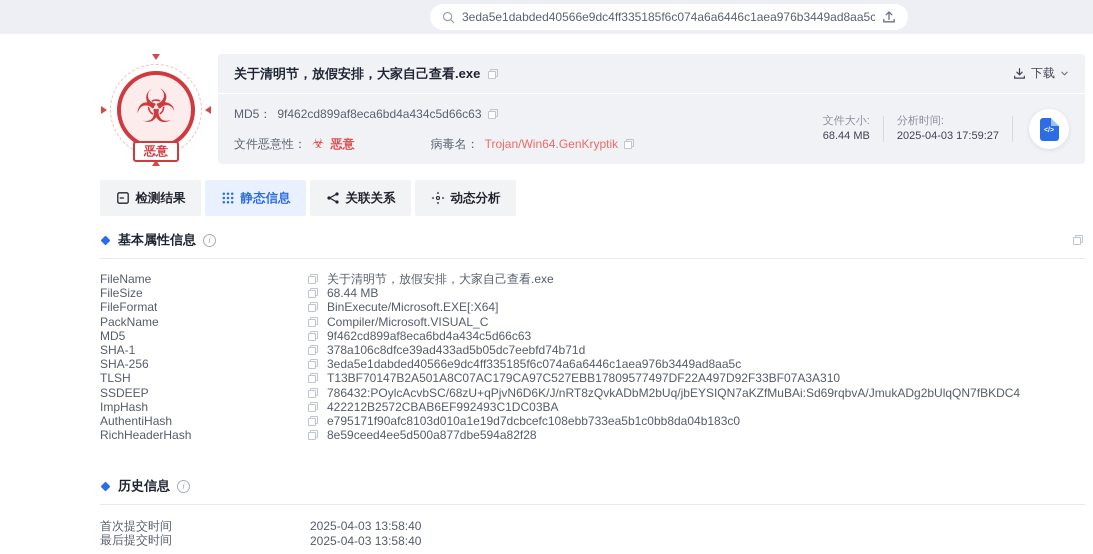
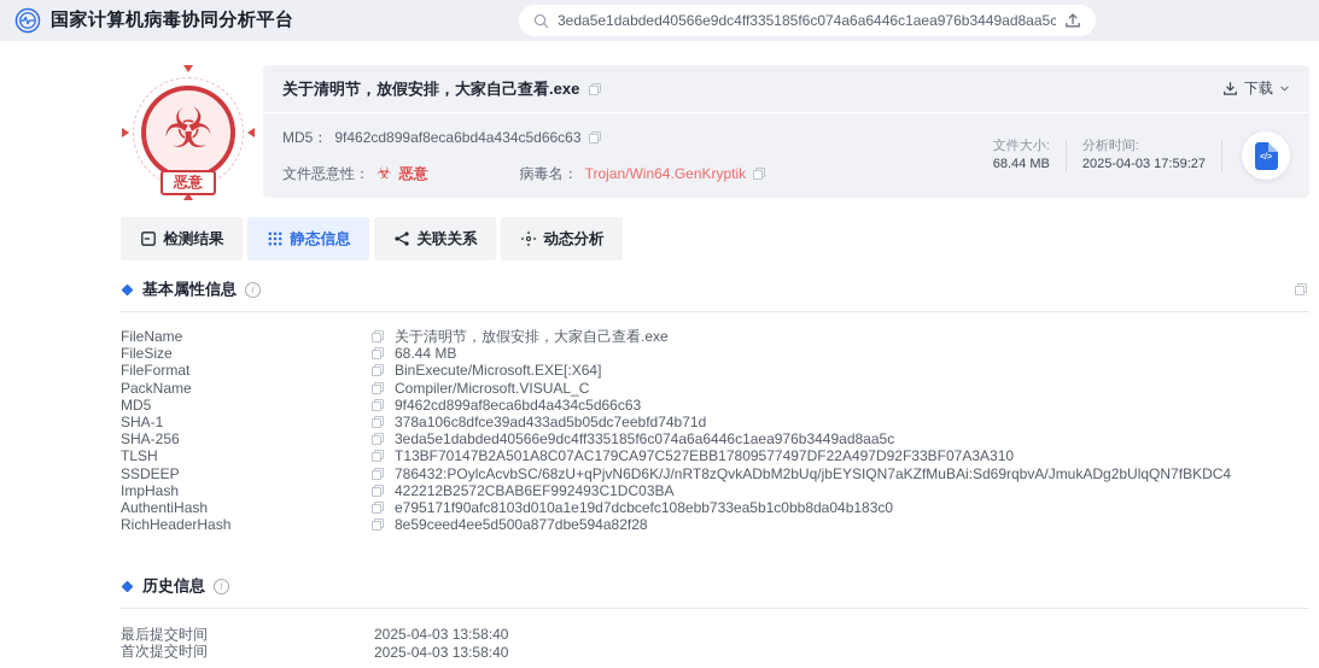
+ 国家计算机病毒协同分析平台
  3eda5e1dabded40566e9dc4ff335185f6c074a6a6446c1aea976b3449ad8aa5c
  恶意
  关于清明节，放假安排，大家自己查看.exe
  下载
  MD5：
  9f462cd899af8eca6bd4a434c5d66c63
  文件恶意性：
  恶意
  病毒名：
  Trojan/Win64.GenKryptik
  文件大小:
  68.44 MB
  分析时间:
  2025-04-03 17:59:27
  检测结果
  静态信息
  关联关系
  动态分析
  基本属性信息
  FileName
  关于清明节，放假安排，大家自己查看.exe
  FileSize
  68.44 MB
  FileFormat
  BinExecute/Microsoft.EXE[:X64]
  PackName
  Compiler/Microsoft.VISUAL_C
  MD5
  9f462cd899af8eca6bd4a434c5d66c63
  SHA-1
  378a106c8dfce39ad433ad5b05dc7eebfd74b71d
  SHA-256
  3eda5e1dabded40566e9dc4ff335185f6c074a6a6446c1aea976b3449ad8aa5c
  TLSH
  T13BF70147B2A501A8C07AC179CA97C527EBB17809577497DF22A497D92F33BF07A3A310
  SSDEEP
  786432:POylcAcvbSC/68zU+qPjvN6D6K/J/nRT8zQvkADbM2bUq/jbEYSIQN7aKZfMuBAi:Sd69rqbvA/JmukADg2bUlqQN7fBKDC4
  ImpHash
  422212B2572CBAB6EF992493C1DC03BA
  AuthentiHash
  e795171f90afc8103d010a1e19d7dcbcefc108ebb733ea5b1c0bb8da04b183c0
  RichHeaderHash
  8e59ceed4ee5d500a877dbe594a82f28
  历史信息
- 首次提交时间
+ 最后提交时间
  2025-04-03 13:58:40
- 最后提交时间
+ 首次提交时间
  2025-04-03 13:58:40
